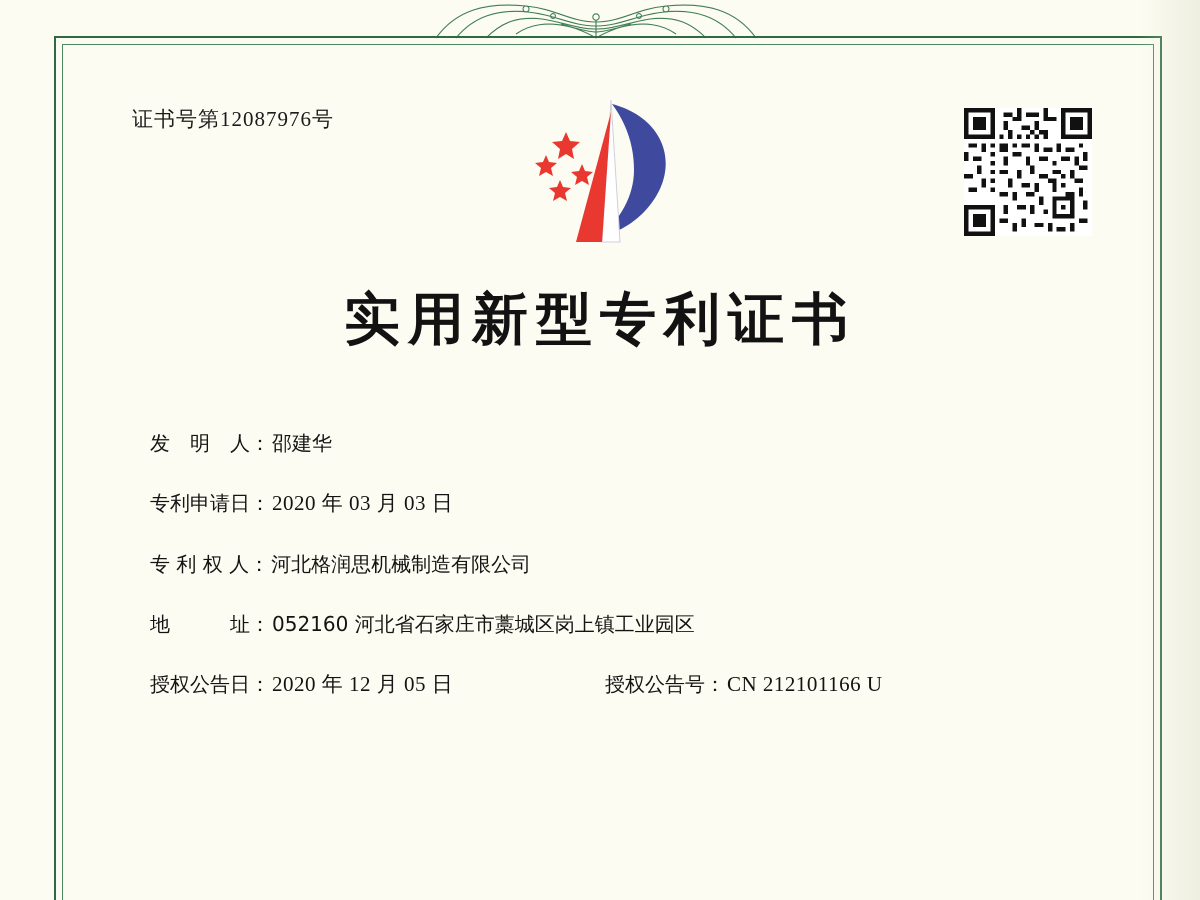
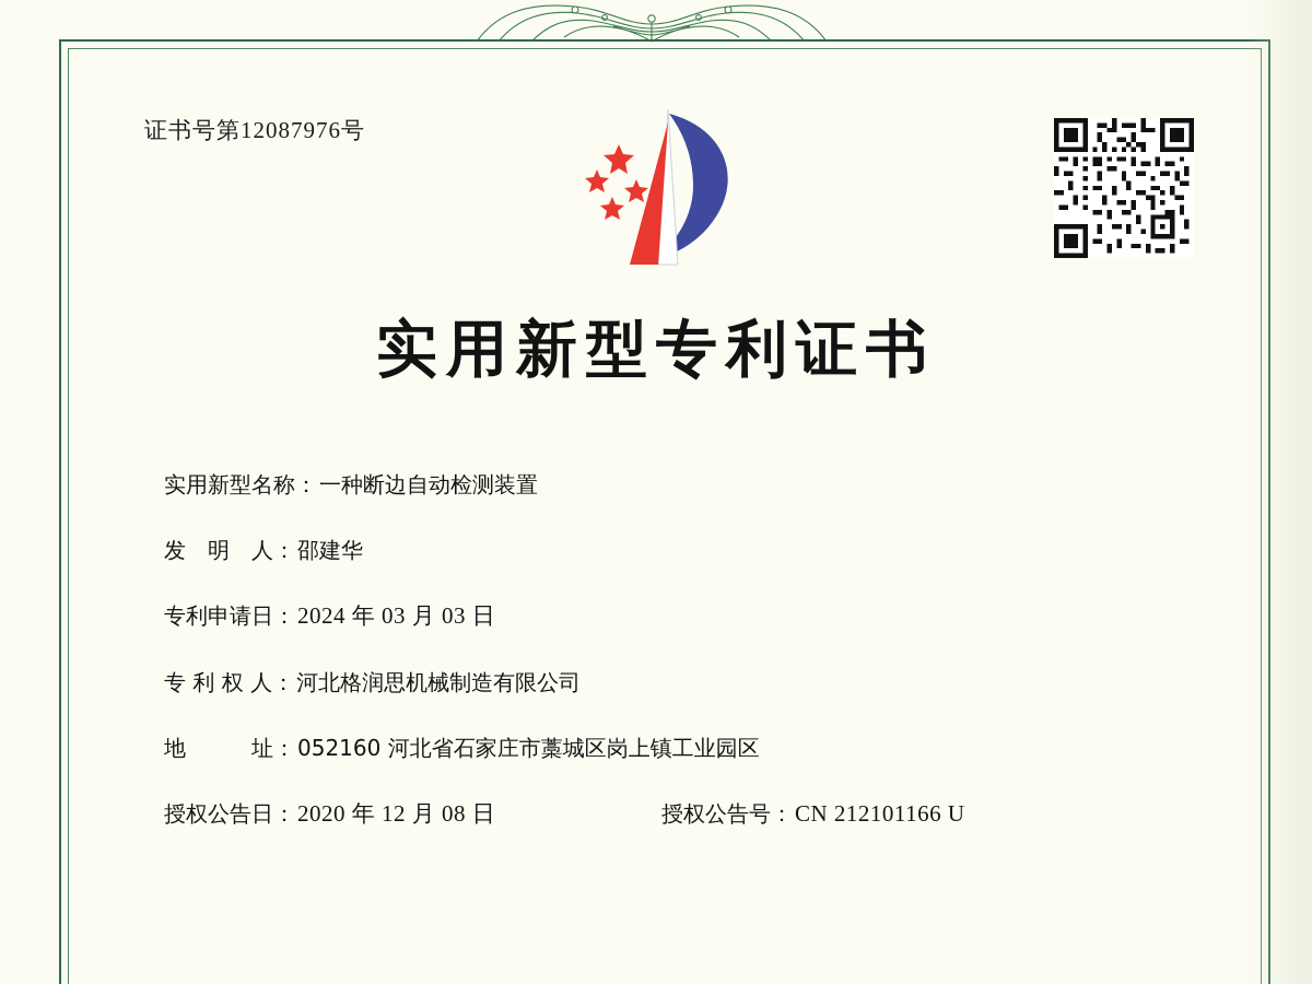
  证书号第12087976号
  实用新型专利证书
+ 实用新型名称：
+ 一种断边自动检测装置
  发 明 人：
  邵建华
  专利申请日：
- 2020 年 03 月 03 日
+ 2024 年 03 月 03 日
  专 利 权 人：
  河北格润思机械制造有限公司
  地 址：
  052160 河北省石家庄市藁城区岗上镇工业园区
  授权公告日：
- 2020 年 12 月 05 日
+ 2020 年 12 月 08 日
  授权公告号：
  CN 212101166 U
